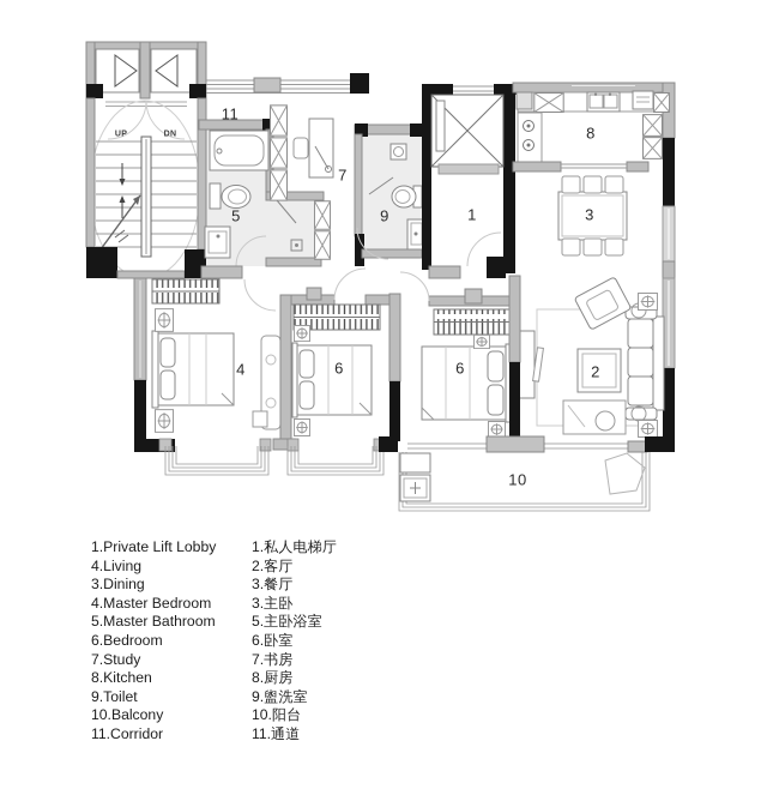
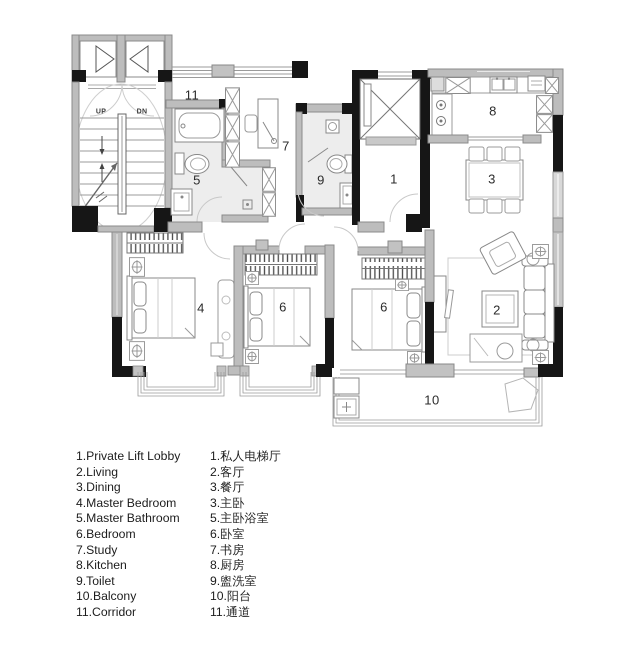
  1
  2
  3
  4
  5
  6
  6
  7
  8
  9
  10
  11
  1.Private Lift Lobby
- 4.Living
+ 2.Living
  3.Dining
  4.Master Bedroom
  5.Master Bathroom
  6.Bedroom
  7.Study
  8.Kitchen
  9.Toilet
  10.Balcony
  11.Corridor
  1.私人电梯厅
  2.客厅
  3.餐厅
  3.主卧
  5.主卧浴室
  6.卧室
  7.书房
  8.厨房
  9.盥洗室
  10.阳台
  11.通道
